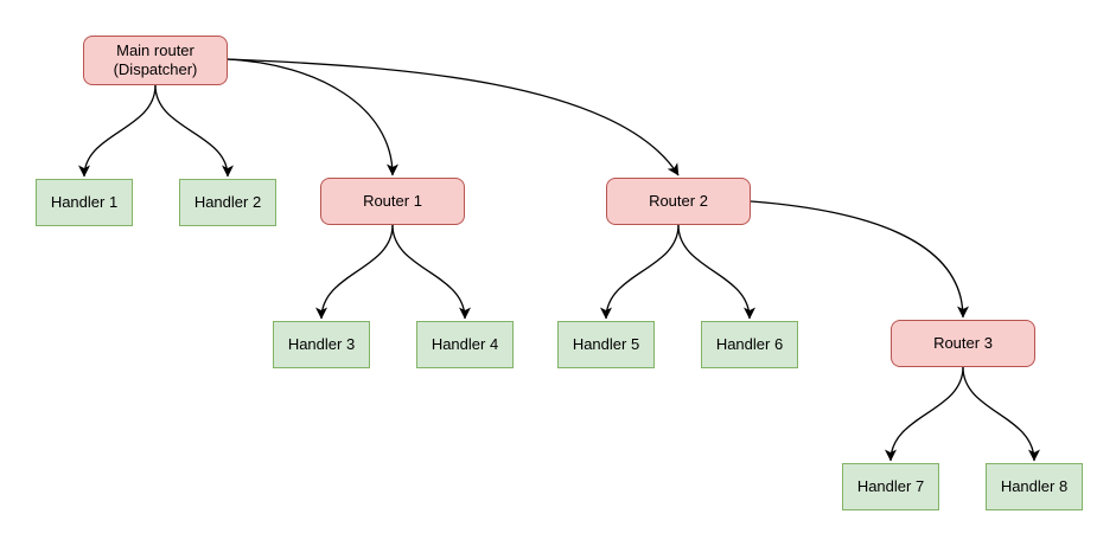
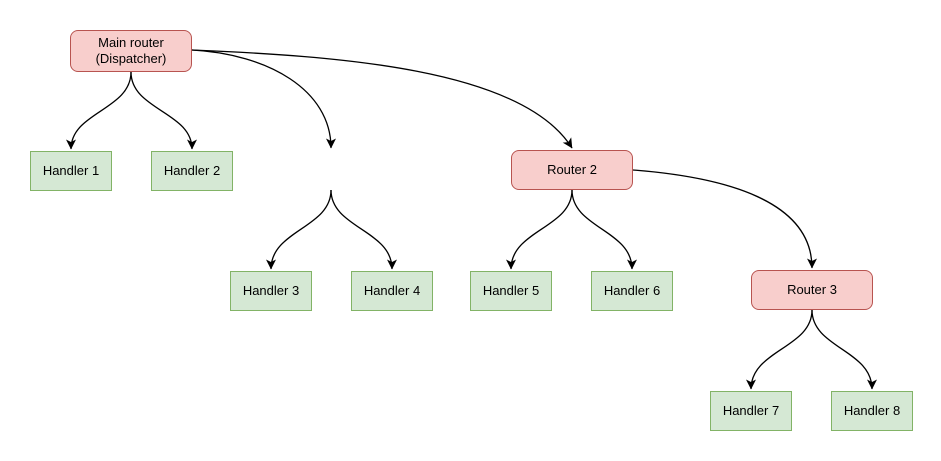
  Main router
  (Dispatcher)
  Handler 1
  Handler 2
- Router 1
  Router 2
  Handler 3
  Handler 4
  Handler 5
  Handler 6
  Router 3
  Handler 7
  Handler 8
